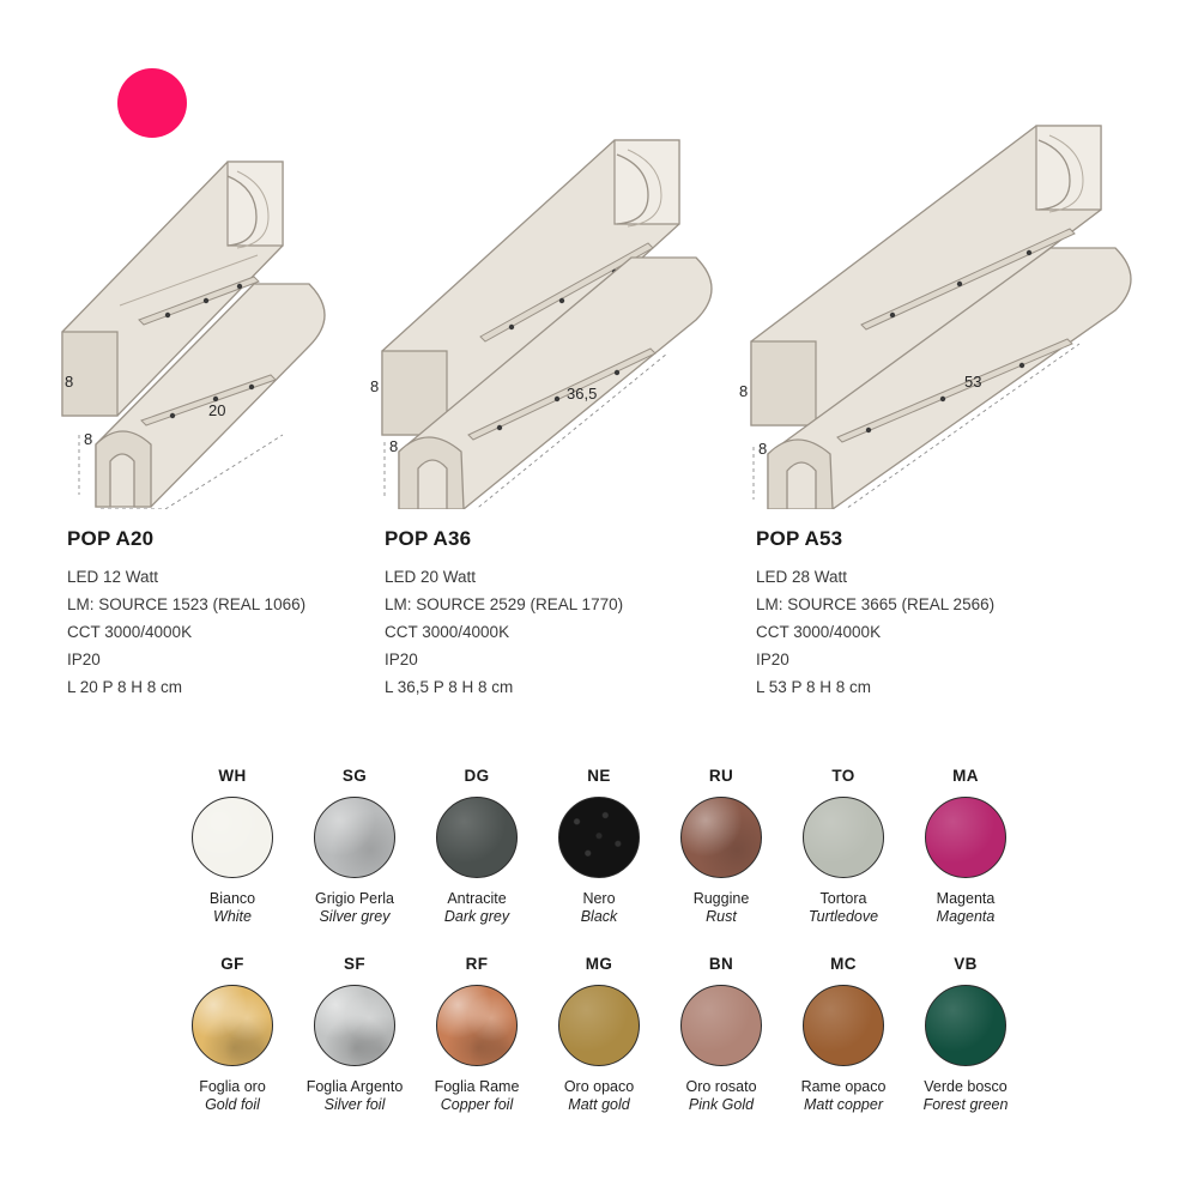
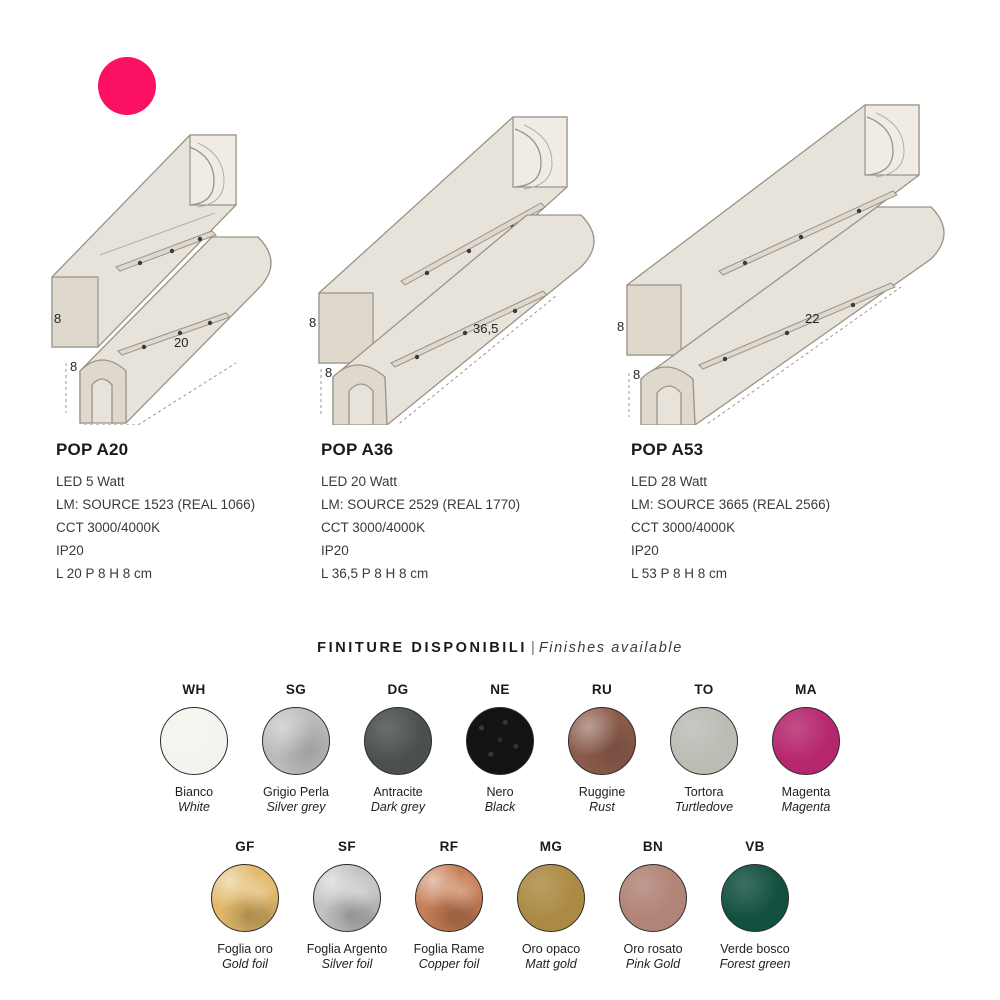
  8
  8
  20
  POP A20
- LED 12 Watt
+ LED 5 Watt
  LM: SOURCE 1523 (REAL 1066)
  CCT 3000/4000K
  IP20
  L 20 P 8 H 8 cm
  8
  8
  36,5
  POP A36
  LED 20 Watt
  LM: SOURCE 2529 (REAL 1770)
  CCT 3000/4000K
  IP20
  L 36,5 P 8 H 8 cm
  8
  8
- 53
+ 22
  POP A53
  LED 28 Watt
  LM: SOURCE 3665 (REAL 2566)
  CCT 3000/4000K
  IP20
  L 53 P 8 H 8 cm
+ FINITURE DISPONIBILI | Finishes available
  WH
  Bianco
  White
  SG
  Grigio Perla
  Silver grey
  DG
  Antracite
  Dark grey
  NE
  Nero
  Black
  RU
  Ruggine
  Rust
  TO
  Tortora
  Turtledove
  MA
  Magenta
  Magenta
  GF
  Foglia oro
  Gold foil
  SF
  Foglia Argento
  Silver foil
  RF
  Foglia Rame
  Copper foil
  MG
  Oro opaco
  Matt gold
  BN
  Oro rosato
  Pink Gold
- MC
- Rame opaco
- Matt copper
  VB
  Verde bosco
  Forest green
